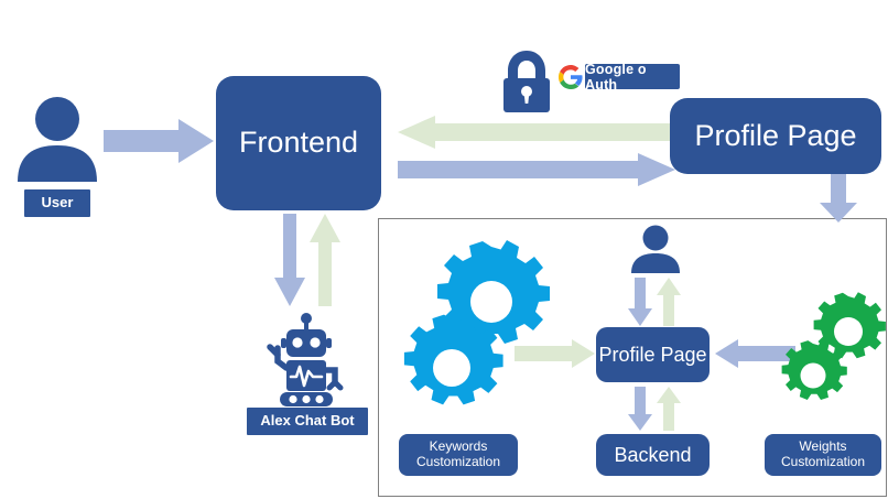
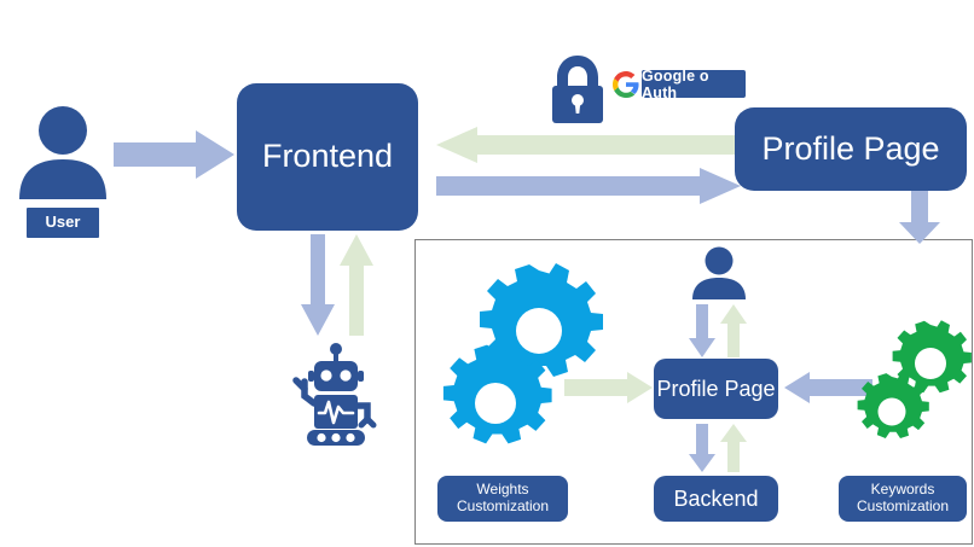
  User
  Frontend
  Google o Auth
  Profile Page
- Alex Chat Bot
- Keywords
+ Weights
  Customization
  Profile Page
  Backend
- Weights
+ Keywords
  Customization
